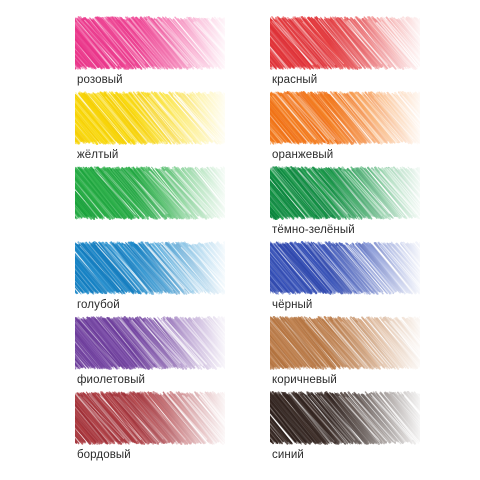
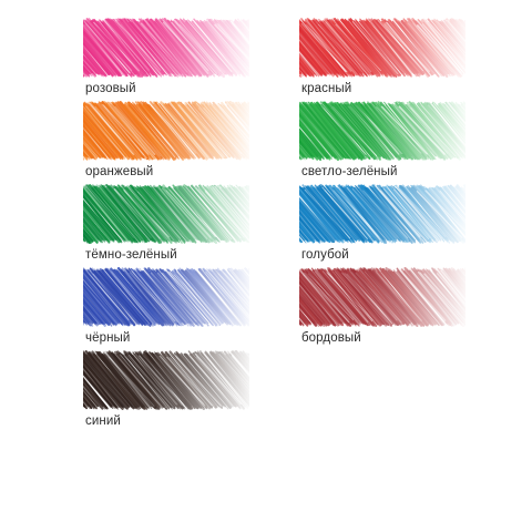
  розовый
  красный
- жёлтый
  оранжевый
+ светло-зелёный
  тёмно-зелёный
  голубой
  чёрный
- фиолетовый
- коричневый
  бордовый
  синий
